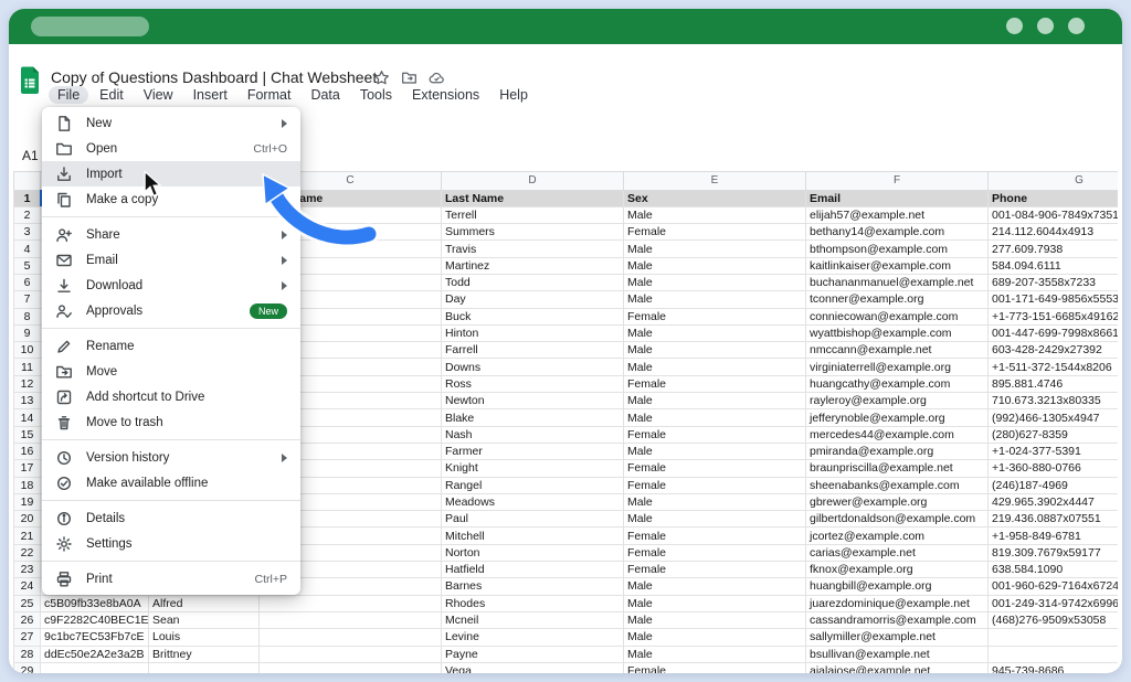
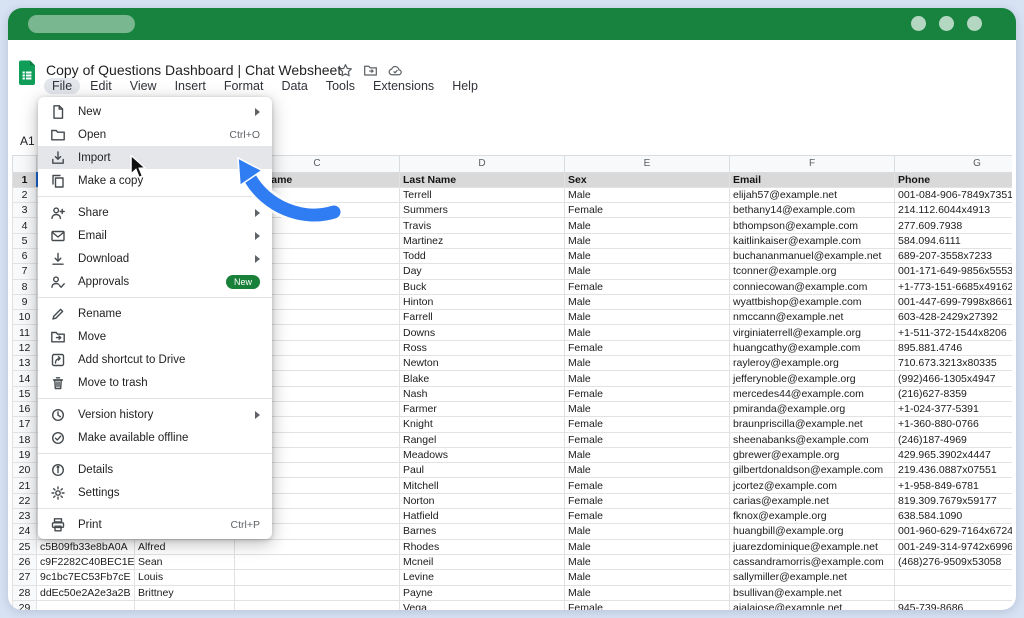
  Copy of Questions Dashboard | Chat Websheet
  File
  Edit
  View
  Insert
  Format
  Data
  Tools
  Extensions
  Help
  A1
  			C	D	E	F	G
  1			ame	Last Name	Sex	Email	Phone
  2				Terrell	Male	elijah57@example.net	001-084-906-7849x7351
  3				Summers	Female	bethany14@example.com	214.112.6044x4913
  4				Travis	Male	bthompson@example.com	277.609.7938
  5				Martinez	Male	kaitlinkaiser@example.com	584.094.6111
  6				Todd	Male	buchananmanuel@example.net	689-207-3558x7233
  7				Day	Male	tconner@example.org	001-171-649-9856x5553
  8				Buck	Female	conniecowan@example.com	+1-773-151-6685x49162
  9				Hinton	Male	wyattbishop@example.com	001-447-699-7998x8661
  10				Farrell	Male	nmccann@example.net	603-428-2429x27392
  11				Downs	Male	virginiaterrell@example.org	+1-511-372-1544x8206
  12				Ross	Female	huangcathy@example.com	895.881.4746
  13				Newton	Male	rayleroy@example.org	710.673.3213x80335
  14				Blake	Male	jefferynoble@example.org	(992)466-1305x4947
- 15				Nash	Female	mercedes44@example.com	(280)627-8359
+ 15				Nash	Female	mercedes44@example.com	(216)627-8359
  16				Farmer	Male	pmiranda@example.org	+1-024-377-5391
  17				Knight	Female	braunpriscilla@example.net	+1-360-880-0766
  18				Rangel	Female	sheenabanks@example.com	(246)187-4969
  19				Meadows	Male	gbrewer@example.org	429.965.3902x4447
  20				Paul	Male	gilbertdonaldson@example.com	219.436.0887x07551
  21				Mitchell	Female	jcortez@example.com	+1-958-849-6781
  22				Norton	Female	carias@example.net	819.309.7679x59177
  23				Hatfield	Female	fknox@example.org	638.584.1090
  24				Barnes	Male	huangbill@example.org	001-960-629-7164x6724
  25	c5B09fb33e8bA0A	Alfred		Rhodes	Male	juarezdominique@example.net	001-249-314-9742x6996
  26	c9F2282C40BEC1E	Sean		Mcneil	Male	cassandramorris@example.com	(468)276-9509x53058
  27	9c1bc7EC53Fb7cE	Louis		Levine	Male	sallymiller@example.net
  28	ddEc50e2A2e3a2B	Brittney		Payne	Male	bsullivan@example.net
  29				Vega	Female	ajalajose@example.net	945-739-8686
  New
  Open
  Ctrl+O
  Import
  Make a copy
  Share
  Email
  Download
  Approvals
  New
  Rename
  Move
  Add shortcut to Drive
  Move to trash
  Version history
  Make available offline
  Details
  Settings
  Print
  Ctrl+P
